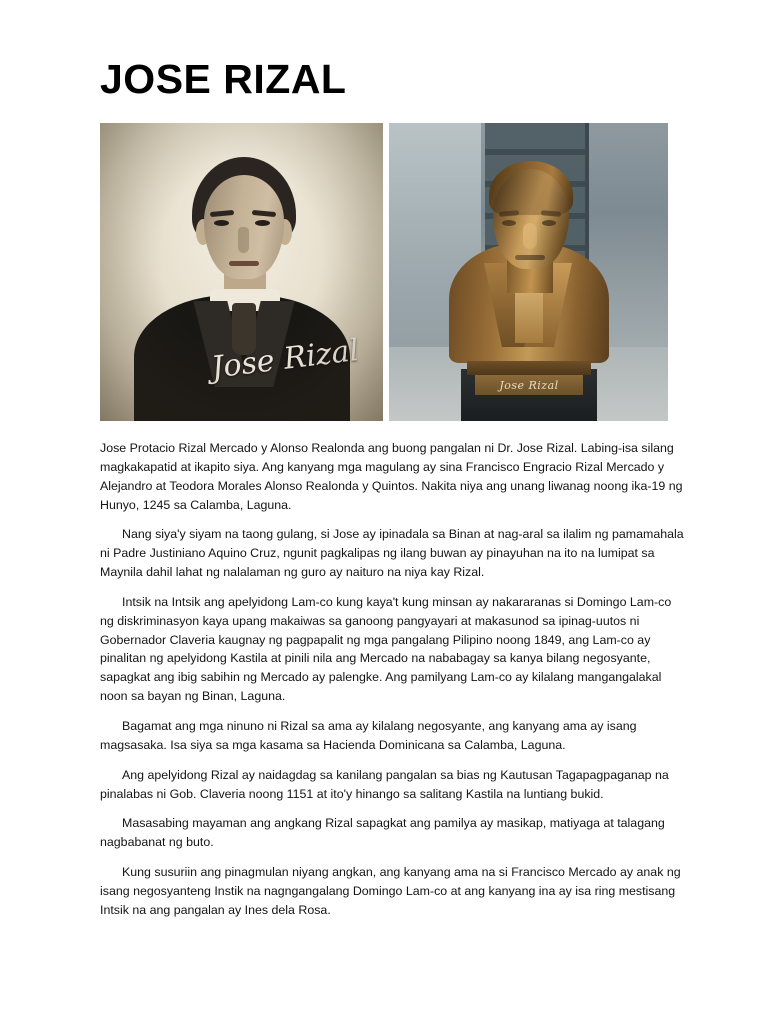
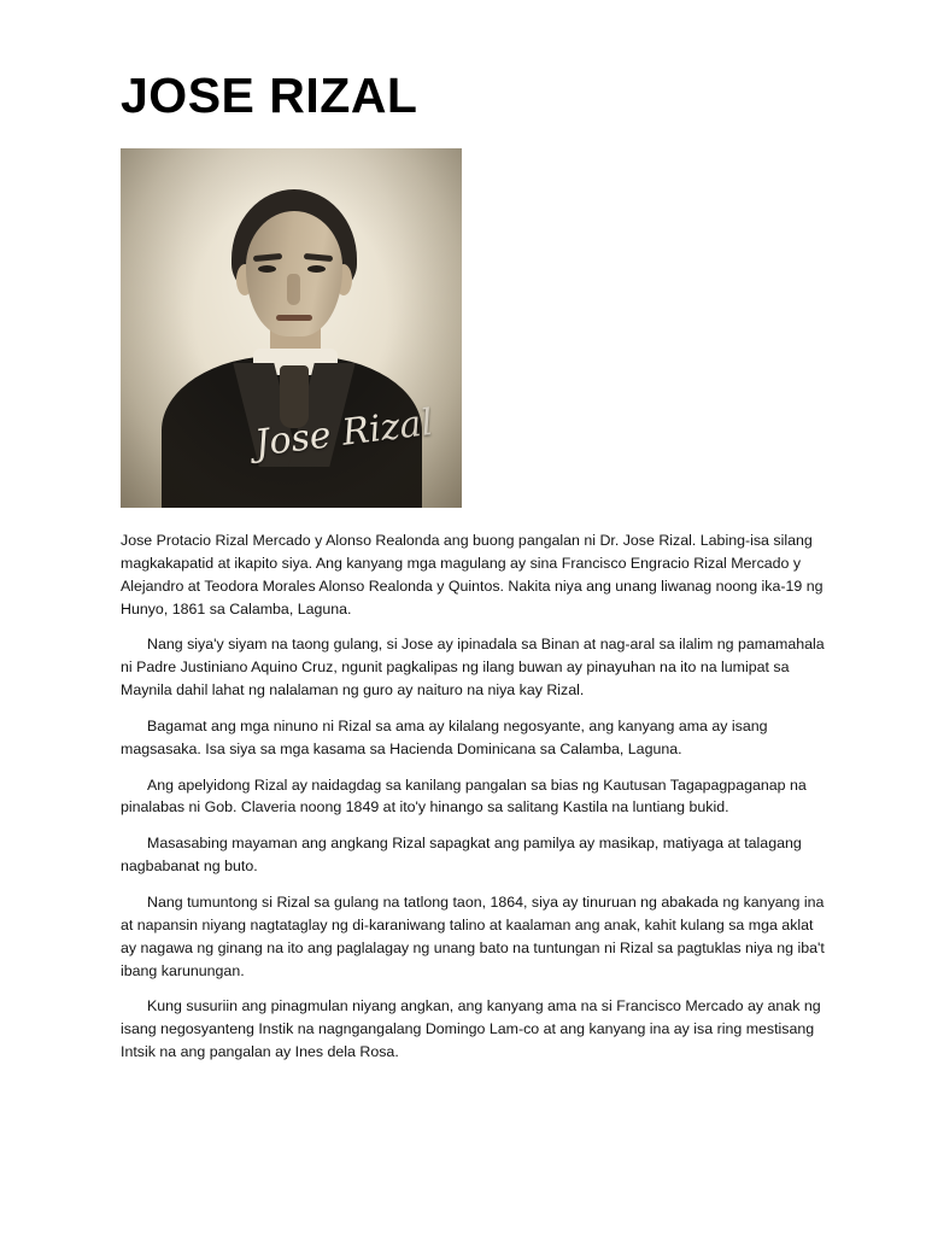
  JOSE RIZAL
- Jose Rizal
- Jose Protacio Rizal Mercado y Alonso Realonda ang buong pangalan ni Dr. Jose Rizal. Labing-isa silang magkakapatid at ikapito siya. Ang kanyang mga magulang ay sina Francisco Engracio Rizal Mercado y Alejandro at Teodora Morales Alonso Realonda y Quintos. Nakita niya ang unang liwanag noong ika-19 ng Hunyo, 1245 sa Calamba, Laguna.
+ Jose Protacio Rizal Mercado y Alonso Realonda ang buong pangalan ni Dr. Jose Rizal. Labing-isa silang magkakapatid at ikapito siya. Ang kanyang mga magulang ay sina Francisco Engracio Rizal Mercado y Alejandro at Teodora Morales Alonso Realonda y Quintos. Nakita niya ang unang liwanag noong ika-19 ng Hunyo, 1861 sa Calamba, Laguna.
  Nang siya'y siyam na taong gulang, si Jose ay ipinadala sa Binan at nag-aral sa ilalim ng pamamahala ni Padre Justiniano Aquino Cruz, ngunit pagkalipas ng ilang buwan ay pinayuhan na ito na lumipat sa Maynila dahil lahat ng nalalaman ng guro ay naituro na niya kay Rizal.
- Intsik na Intsik ang apelyidong Lam-co kung kaya't kung minsan ay nakararanas si Domingo Lam-co ng diskriminasyon kaya upang makaiwas sa ganoong pangyayari at makasunod sa ipinag-uutos ni Gobernador Claveria kaugnay ng pagpapalit ng mga pangalang Pilipino noong 1849, ang Lam-co ay pinalitan ng apelyidong Kastila at pinili nila ang Mercado na nababagay sa kanya bilang negosyante, sapagkat ang ibig sabihin ng Mercado ay palengke. Ang pamilyang Lam-co ay kilalang mangangalakal noon sa bayan ng Binan, Laguna.
  Bagamat ang mga ninuno ni Rizal sa ama ay kilalang negosyante, ang kanyang ama ay isang magsasaka. Isa siya sa mga kasama sa Hacienda Dominicana sa Calamba, Laguna.
- Ang apelyidong Rizal ay naidagdag sa kanilang pangalan sa bias ng Kautusan Tagapagpaganap na pinalabas ni Gob. Claveria noong 1151 at ito'y hinango sa salitang Kastila na luntiang bukid.
+ Ang apelyidong Rizal ay naidagdag sa kanilang pangalan sa bias ng Kautusan Tagapagpaganap na pinalabas ni Gob. Claveria noong 1849 at ito'y hinango sa salitang Kastila na luntiang bukid.
  Masasabing mayaman ang angkang Rizal sapagkat ang pamilya ay masikap, matiyaga at talagang nagbabanat ng buto.
+ Nang tumuntong si Rizal sa gulang na tatlong taon, 1864, siya ay tinuruan ng abakada ng kanyang ina at napansin niyang nagtataglay ng di-karaniwang talino at kaalaman ang anak, kahit kulang sa mga aklat ay nagawa ng ginang na ito ang paglalagay ng unang bato na tuntungan ni Rizal sa pagtuklas niya ng iba't ibang karunungan.
  Kung susuriin ang pinagmulan niyang angkan, ang kanyang ama na si Francisco Mercado ay anak ng isang negosyanteng Instik na nagngangalang Domingo Lam-co at ang kanyang ina ay isa ring mestisang Intsik na ang pangalan ay Ines dela Rosa.
